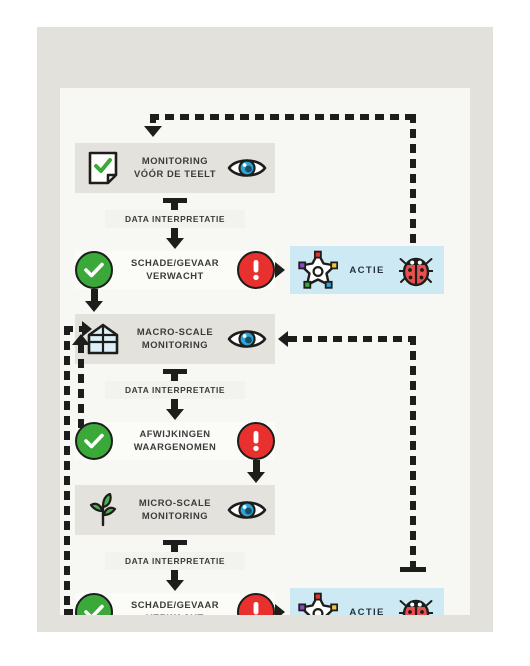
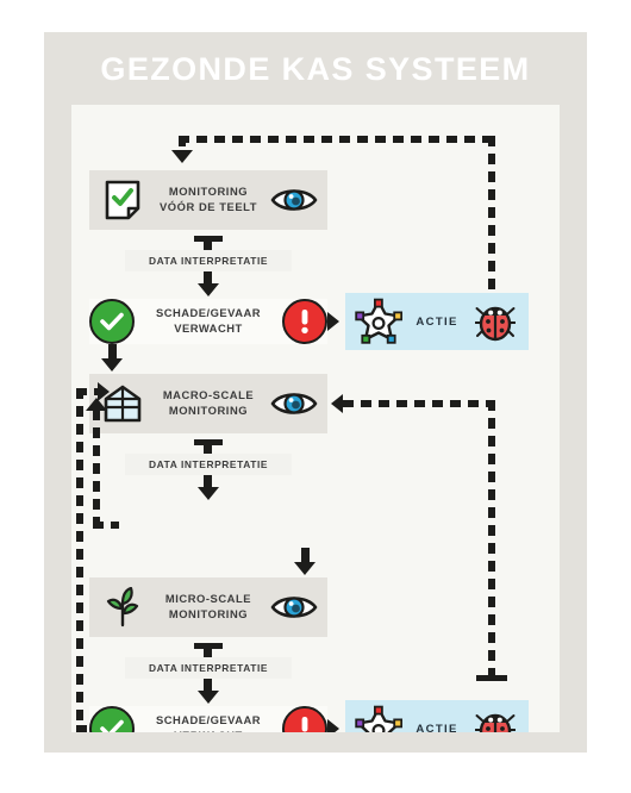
+ GEZONDE KAS SYSTEEM
  MONITORING
  VÓÓR DE TEELT
  DATA INTERPRETATIE
  SCHADE/GEVAAR
  VERWACHT
  ACTIE
  MACRO-SCALE
  MONITORING
  DATA INTERPRETATIE
- AFWIJKINGEN
- WAARGENOMEN
  MICRO-SCALE
  MONITORING
  DATA INTERPRETATIE
  SCHADE/GEVAAR
  ACTIE
